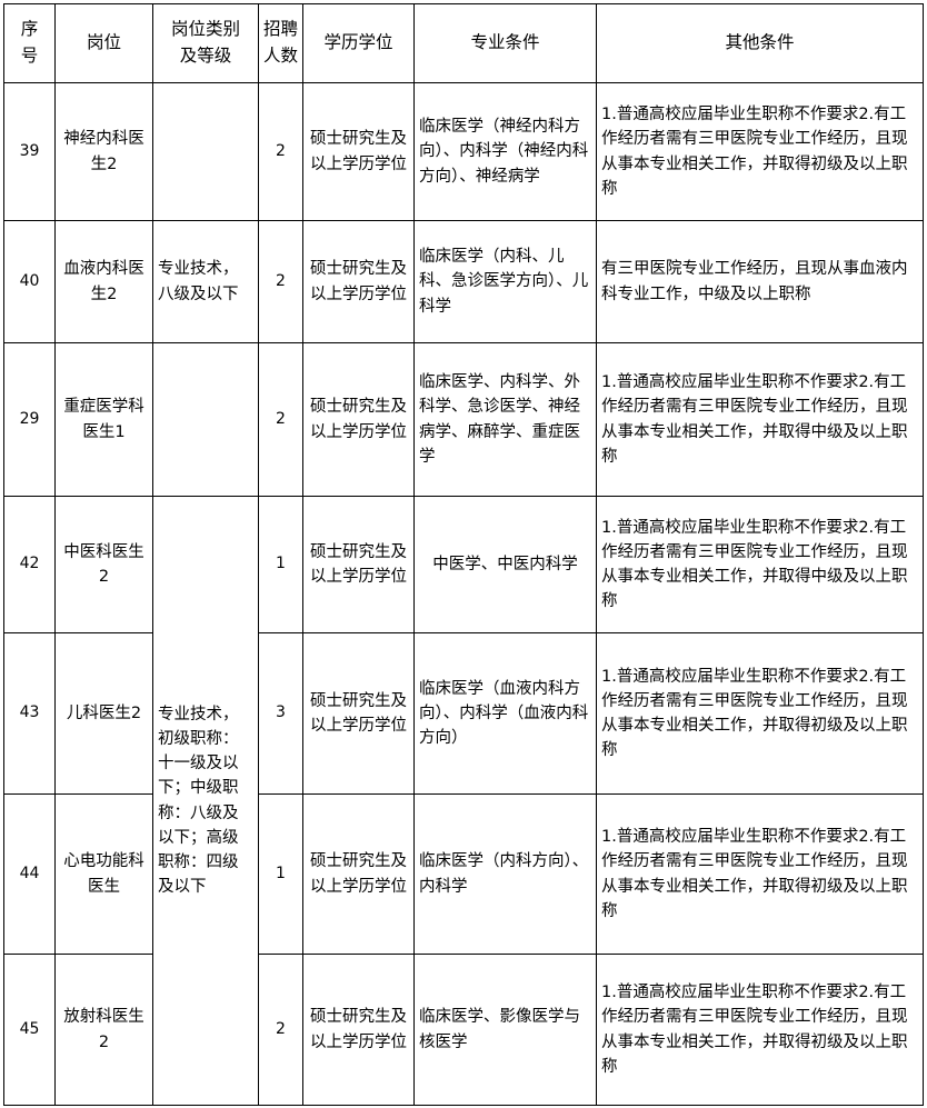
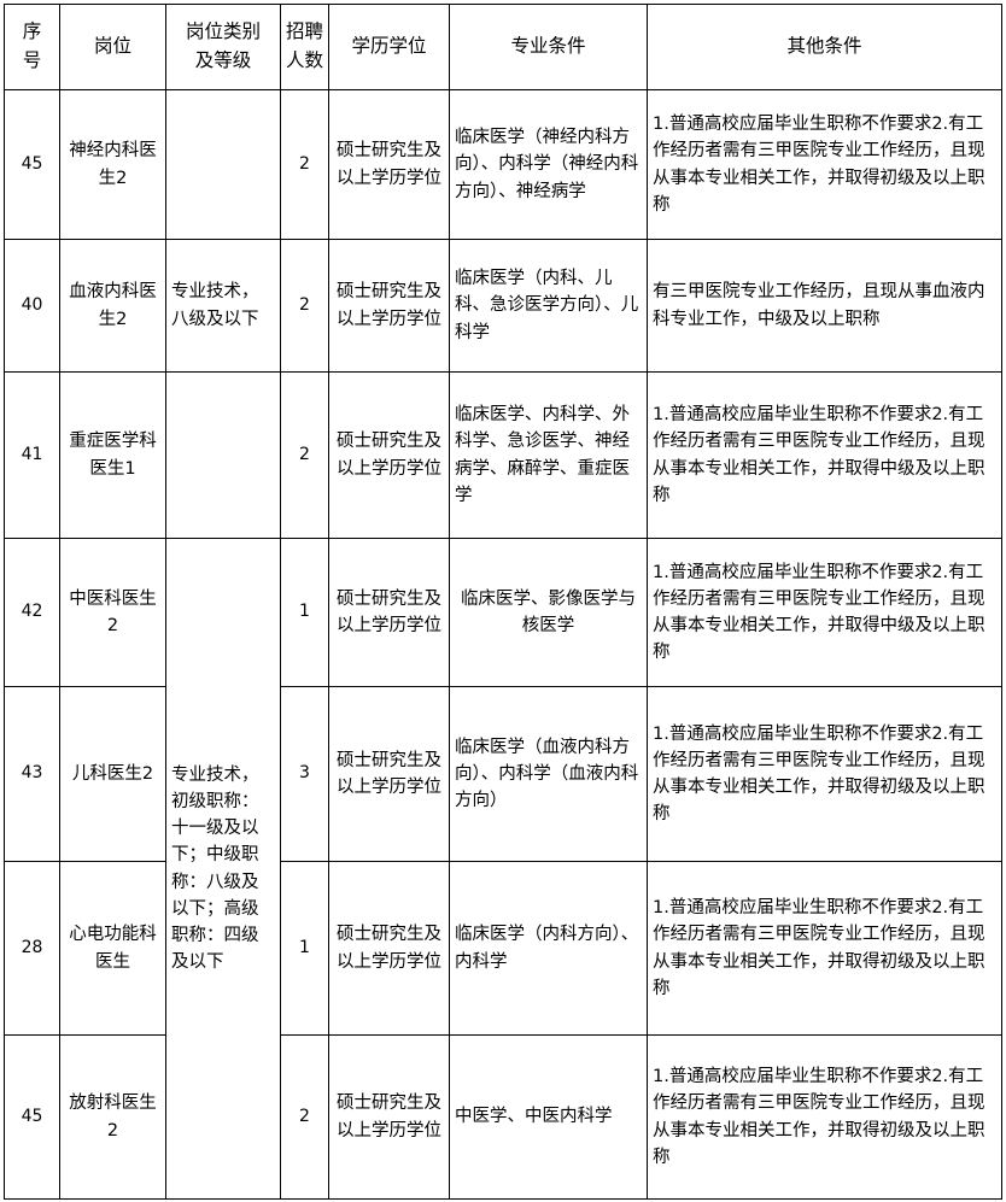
  序 号	岗位	岗位类别 及等级	招聘 人数	学历学位	专业条件	其他条件
- 39	神经内科医生2		2	硕士研究生及以上学历学位	临床医学（神经内科方向）、内科学（神经内科方向）、神经病学	1.普通高校应届毕业生职称不作要求2.有工作经历者需有三甲医院专业工作经历，且现从事本专业相关工作，并取得初级及以上职称
+ 45	神经内科医生2		2	硕士研究生及以上学历学位	临床医学（神经内科方向）、内科学（神经内科方向）、神经病学	1.普通高校应届毕业生职称不作要求2.有工作经历者需有三甲医院专业工作经历，且现从事本专业相关工作，并取得初级及以上职称
  40	血液内科医生2	专业技术，八级及以下	2	硕士研究生及以上学历学位	临床医学（内科、儿科、急诊医学方向）、儿科学	有三甲医院专业工作经历，且现从事血液内科专业工作，中级及以上职称
- 29	重症医学科医生1		2	硕士研究生及以上学历学位	临床医学、内科学、外科学、急诊医学、神经病学、麻醉学、重症医学	1.普通高校应届毕业生职称不作要求2.有工作经历者需有三甲医院专业工作经历，且现从事本专业相关工作，并取得中级及以上职称
+ 41	重症医学科医生1		2	硕士研究生及以上学历学位	临床医学、内科学、外科学、急诊医学、神经病学、麻醉学、重症医学	1.普通高校应届毕业生职称不作要求2.有工作经历者需有三甲医院专业工作经历，且现从事本专业相关工作，并取得中级及以上职称
- 42	中医科医生2	专业技术，初级职称：十一级及以下；中级职称：八级及以下；高级职称：四级及以下	1	硕士研究生及以上学历学位	中医学、中医内科学	1.普通高校应届毕业生职称不作要求2.有工作经历者需有三甲医院专业工作经历，且现从事本专业相关工作，并取得中级及以上职称
+ 42	中医科医生2	专业技术，初级职称：十一级及以下；中级职称：八级及以下；高级职称：四级及以下	1	硕士研究生及以上学历学位	临床医学、影像医学与核医学	1.普通高校应届毕业生职称不作要求2.有工作经历者需有三甲医院专业工作经历，且现从事本专业相关工作，并取得中级及以上职称
  43	儿科医生2	3	硕士研究生及以上学历学位	临床医学（血液内科方向）、内科学（血液内科方向）	1.普通高校应届毕业生职称不作要求2.有工作经历者需有三甲医院专业工作经历，且现从事本专业相关工作，并取得初级及以上职称
- 44	心电功能科医生	1	硕士研究生及以上学历学位	临床医学（内科方向）、内科学	1.普通高校应届毕业生职称不作要求2.有工作经历者需有三甲医院专业工作经历，且现从事本专业相关工作，并取得初级及以上职称
+ 28	心电功能科医生	1	硕士研究生及以上学历学位	临床医学（内科方向）、内科学	1.普通高校应届毕业生职称不作要求2.有工作经历者需有三甲医院专业工作经历，且现从事本专业相关工作，并取得初级及以上职称
- 45	放射科医生2	2	硕士研究生及以上学历学位	临床医学、影像医学与核医学	1.普通高校应届毕业生职称不作要求2.有工作经历者需有三甲医院专业工作经历，且现从事本专业相关工作，并取得初级及以上职称
+ 45	放射科医生2	2	硕士研究生及以上学历学位	中医学、中医内科学	1.普通高校应届毕业生职称不作要求2.有工作经历者需有三甲医院专业工作经历，且现从事本专业相关工作，并取得初级及以上职称
